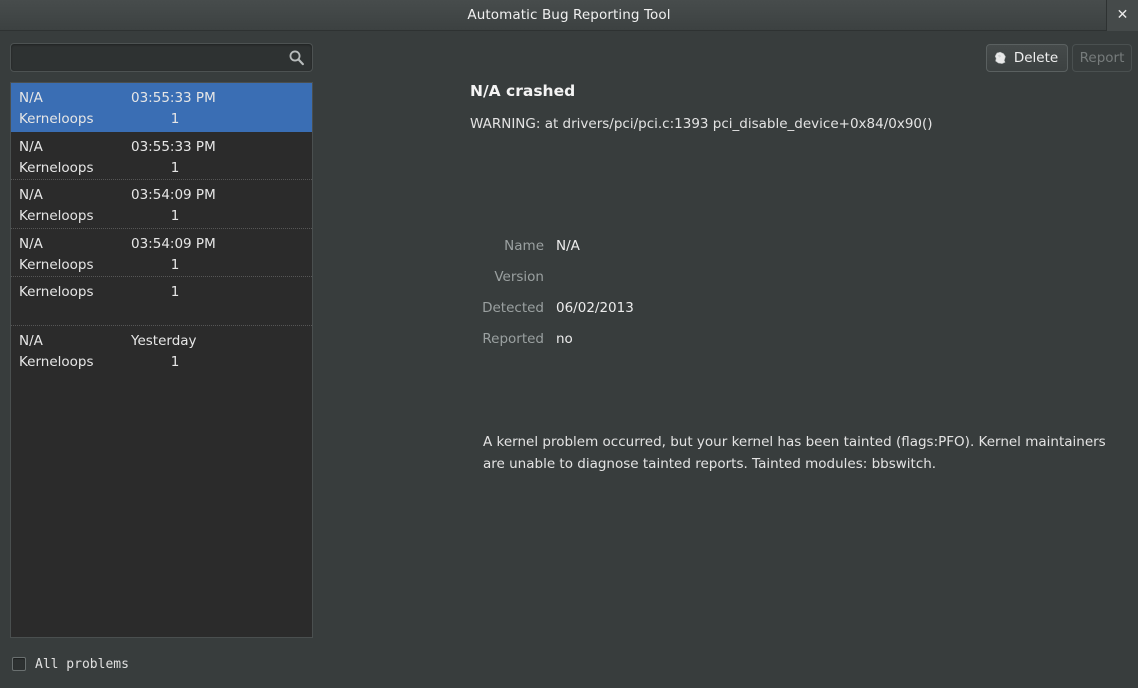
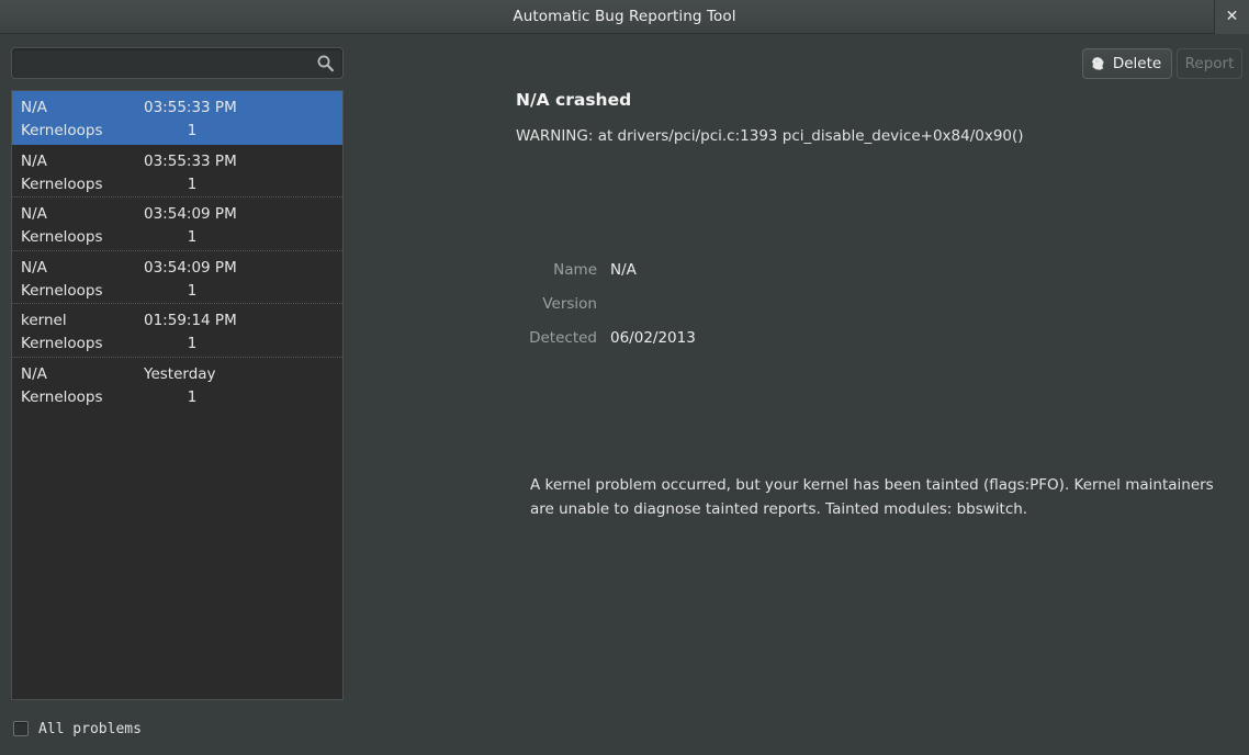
  Automatic Bug Reporting Tool
  ✕
  N/A
  03:55:33 PM
  Kerneloops
  1
  N/A
  03:55:33 PM
  Kerneloops
  1
  N/A
  03:54:09 PM
  Kerneloops
  1
  N/A
  03:54:09 PM
  Kerneloops
  1
+ kernel
+ 01:59:14 PM
  Kerneloops
  1
  N/A
  Yesterday
  Kerneloops
  1
  All problems
  Delete
  Report
  N/A crashed
  WARNING: at drivers/pci/pci.c:1393 pci_disable_device+0x84/0x90()
  Name
  N/A
  Version
  Detected
  06/02/2013
- Reported
- no
  A kernel problem occurred, but your kernel has been tainted (flags:PFO). Kernel maintainers are unable to diagnose tainted reports. Tainted modules: bbswitch.
